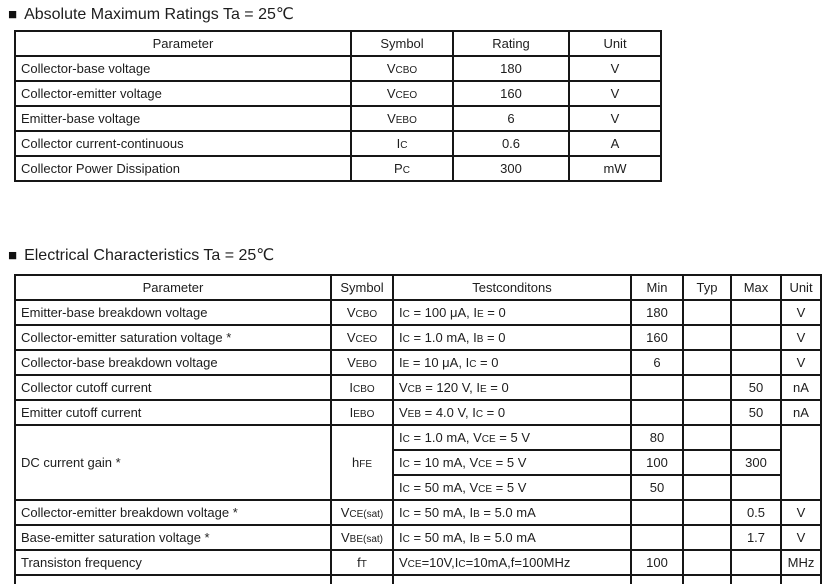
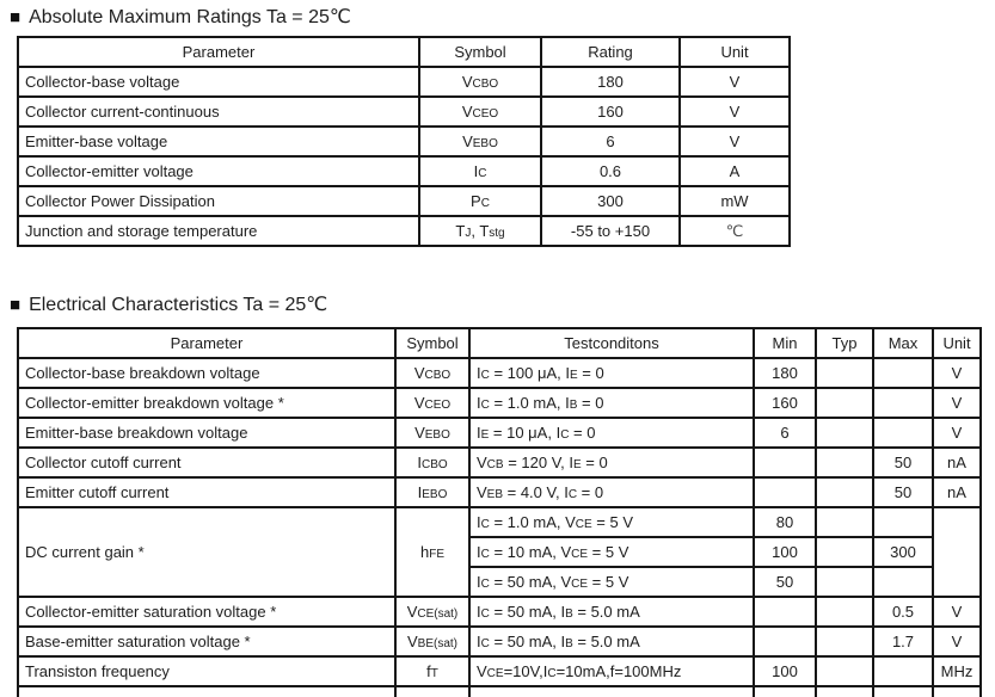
  ■
  Absolute Maximum Ratings Ta = 25℃
  Parameter	Symbol	Rating	Unit
  Collector-base voltage	VCBO	180	V
- Collector-emitter voltage	VCEO	160	V
+ Collector current-continuous	VCEO	160	V
  Emitter-base voltage	VEBO	6	V
- Collector current-continuous	IC	0.6	A
+ Collector-emitter voltage	IC	0.6	A
  Collector Power Dissipation	PC	300	mW
+ Junction and storage temperature	TJ, Tstg	-55 to +150	℃
  ■
  Electrical Characteristics Ta = 25℃
  Parameter	Symbol	Testconditons	Min	Typ	Max	Unit
- Emitter-base breakdown voltage	VCBO	IC = 100 μA, IE = 0	180			V
+ Collector-base breakdown voltage	VCBO	IC = 100 μA, IE = 0	180			V
- Collector-emitter saturation voltage *	VCEO	IC = 1.0 mA, IB = 0	160			V
+ Collector-emitter breakdown voltage *	VCEO	IC = 1.0 mA, IB = 0	160			V
- Collector-base breakdown voltage	VEBO	IE = 10 μA, IC = 0	6			V
+ Emitter-base breakdown voltage	VEBO	IE = 10 μA, IC = 0	6			V
  Collector cutoff current	ICBO	VCB = 120 V, IE = 0			50	nA
  Emitter cutoff current	IEBO	VEB = 4.0 V, IC = 0			50	nA
  DC current gain *	hFE	IC = 1.0 mA, VCE = 5 V	80
  IC = 10 mA, VCE = 5 V	100		300
  IC = 50 mA, VCE = 5 V	50
- Collector-emitter breakdown voltage *	VCE(sat)	IC = 50 mA, IB = 5.0 mA			0.5	V
+ Collector-emitter saturation voltage *	VCE(sat)	IC = 50 mA, IB = 5.0 mA			0.5	V
  Base-emitter saturation voltage *	VBE(sat)	IC = 50 mA, IB = 5.0 mA			1.7	V
  Transiston frequency	fT	VCE=10V,IC=10mA,f=100MHz	100			MHz
